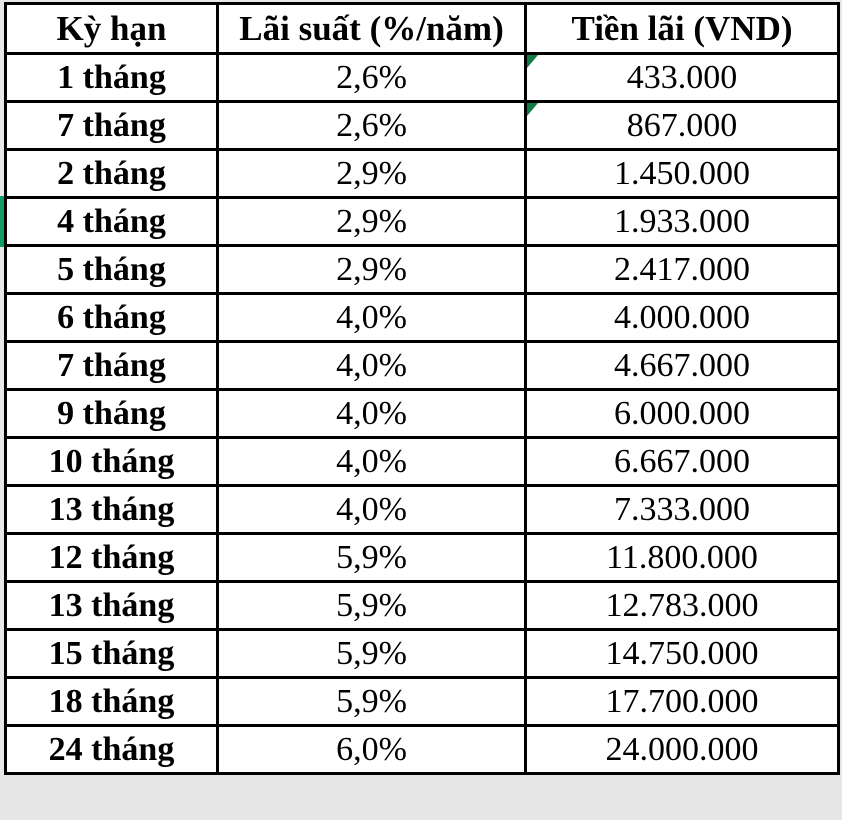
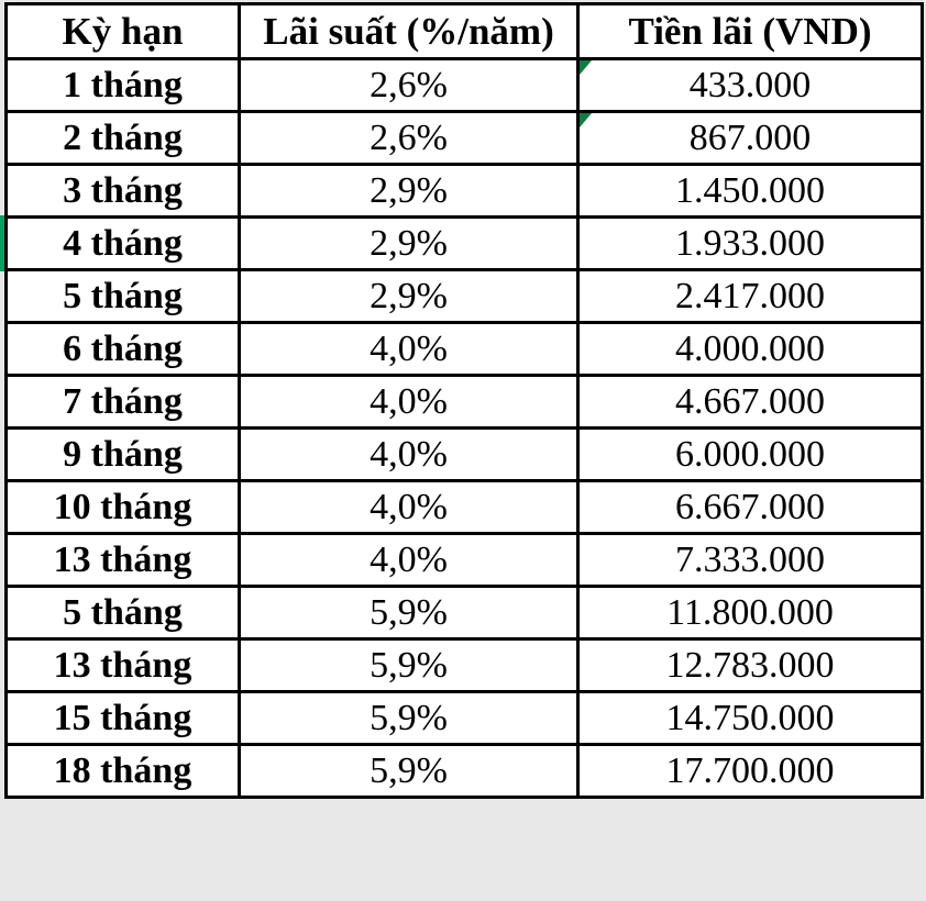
  Kỳ hạn	Lãi suất (%/năm)	Tiền lãi (VND)
  1 tháng	2,6%	433.000
- 7 tháng	2,6%	867.000
+ 2 tháng	2,6%	867.000
- 2 tháng	2,9%	1.450.000
+ 3 tháng	2,9%	1.450.000
  4 tháng	2,9%	1.933.000
  5 tháng	2,9%	2.417.000
  6 tháng	4,0%	4.000.000
  7 tháng	4,0%	4.667.000
  9 tháng	4,0%	6.000.000
  10 tháng	4,0%	6.667.000
  13 tháng	4,0%	7.333.000
- 12 tháng	5,9%	11.800.000
+ 5 tháng	5,9%	11.800.000
  13 tháng	5,9%	12.783.000
  15 tháng	5,9%	14.750.000
  18 tháng	5,9%	17.700.000
- 24 tháng	6,0%	24.000.000
